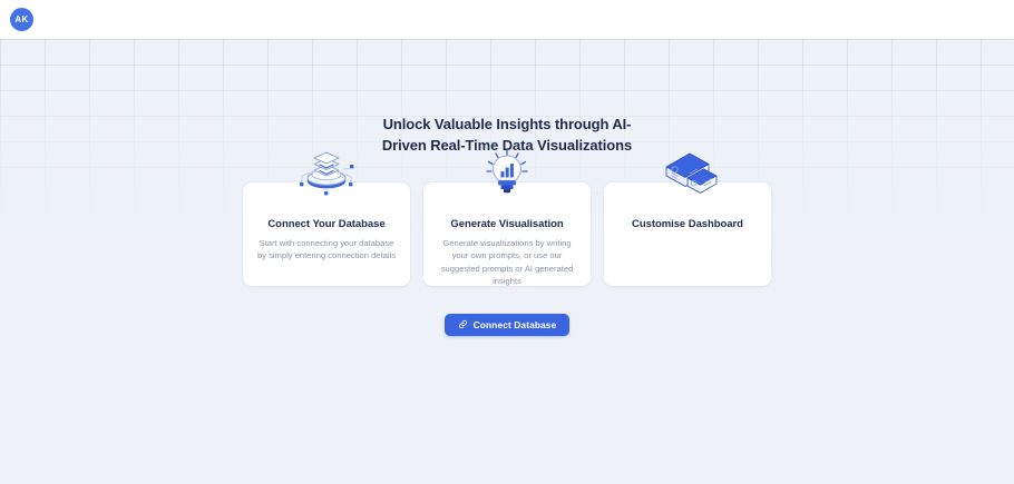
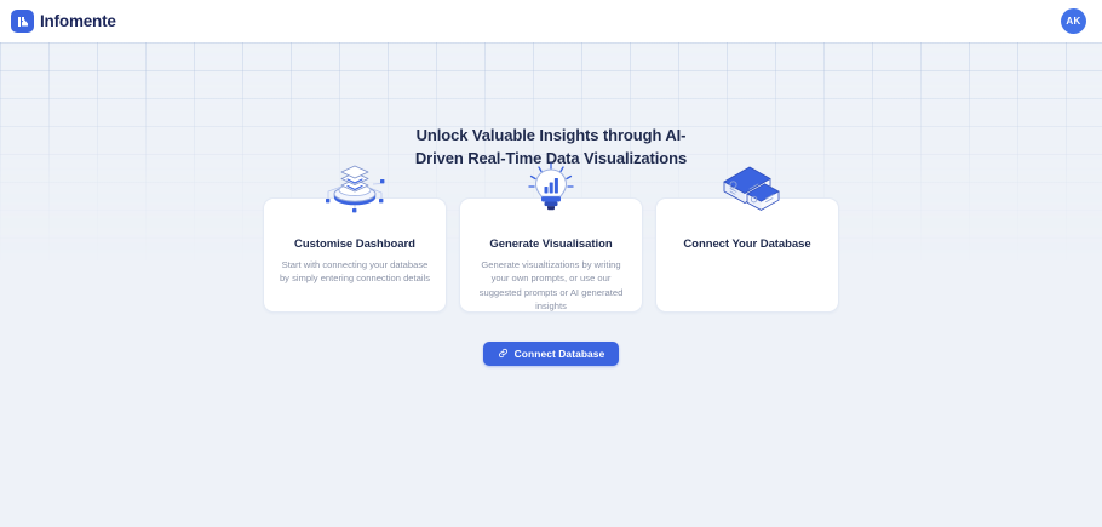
+ Infomente
  AK
  Unlock Valuable Insights through AI-Driven Real-Time Data Visualizations
- Connect Your Database
+ Customise Dashboard
  Start with connecting your database by simply entering connection details
  Generate Visualisation
  Generate visualtizations by writing your own prompts, or use our suggested prompts or AI generated insights
- Customise Dashboard
+ Connect Your Database
  Connect Database
